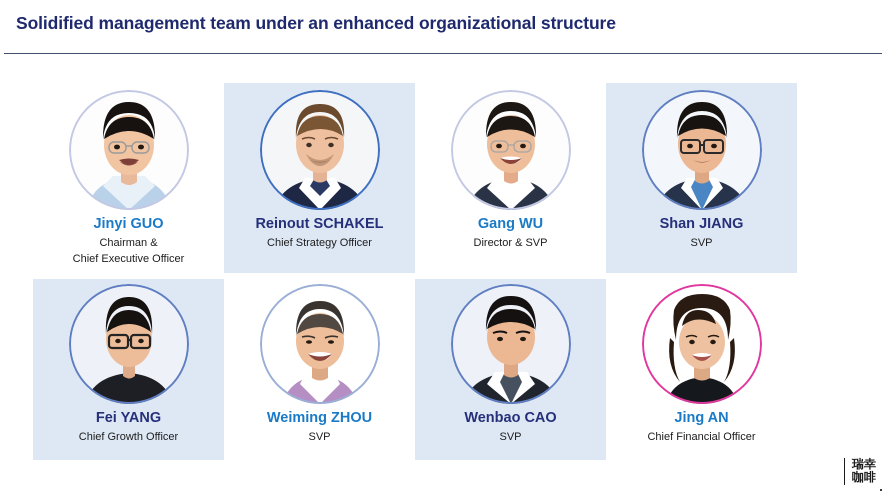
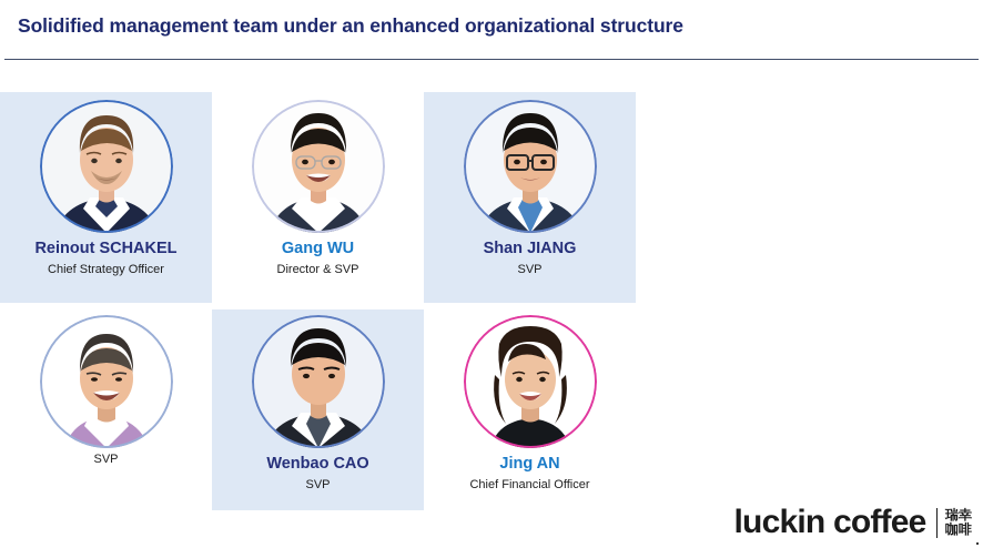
  Solidified management team under an enhanced organizational structure
- Jinyi GUO
- Chairman &
- Chief Executive Officer
  Reinout SCHAKEL
  Chief Strategy Officer
  Gang WU
  Director & SVP
  Shan JIANG
  SVP
- Fei YANG
- Chief Growth Officer
- Weiming ZHOU
  SVP
  Wenbao CAO
  SVP
  Jing AN
  Chief Financial Officer
+ luckin coffee
  瑞幸
  咖啡
